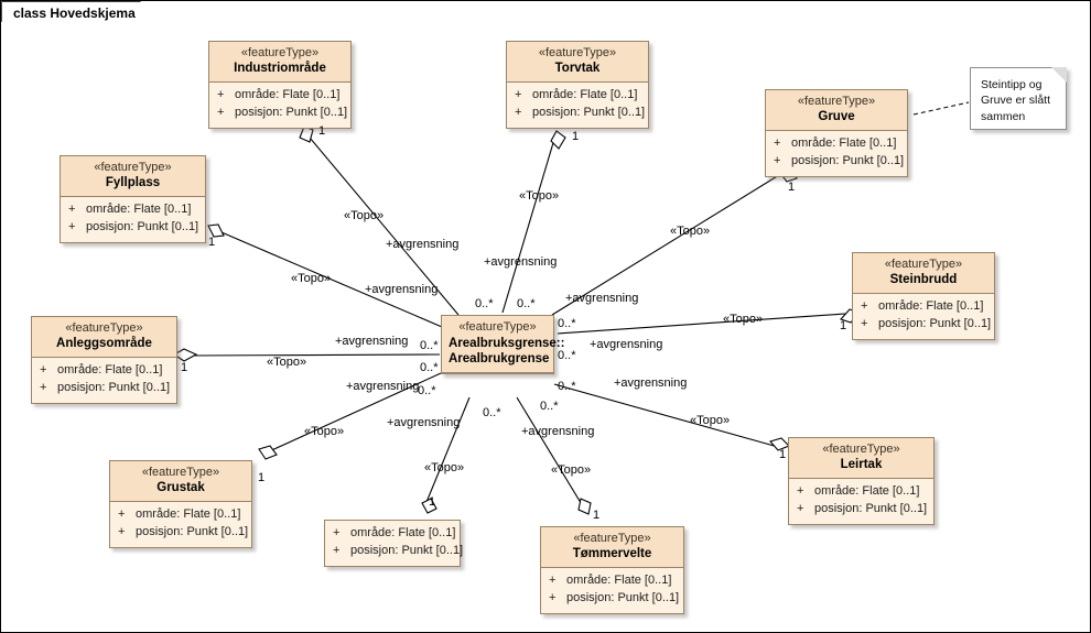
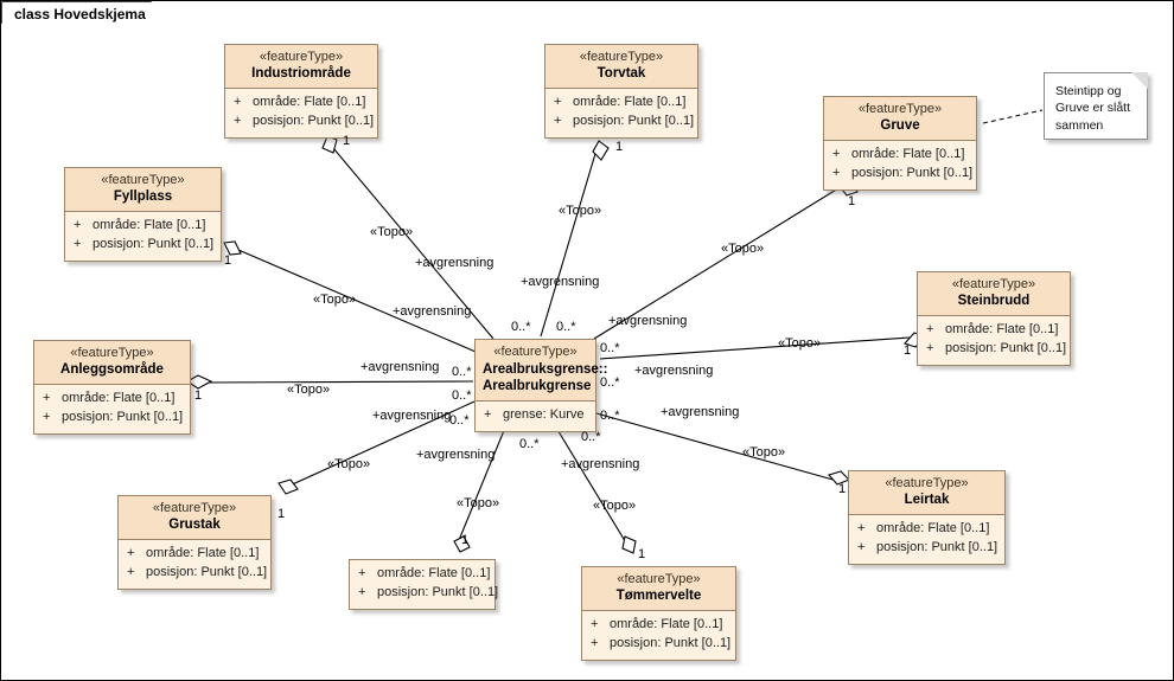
  class Hovedskjema
  «featureType»
  Industriområde
  + område: Flate [0..1]
  + posisjon: Punkt [0..1]
  «featureType»
  Torvtak
  + område: Flate [0..1]
  + posisjon: Punkt [0..1]
  «featureType»
  Gruve
  + område: Flate [0..1]
  + posisjon: Punkt [0..1]
  «featureType»
  Fyllplass
  + område: Flate [0..1]
  + posisjon: Punkt [0..1]
  «featureType»
  Steinbrudd
  + område: Flate [0..1]
  + posisjon: Punkt [0..1]
  «featureType»
  Anleggsområde
  + område: Flate [0..1]
  + posisjon: Punkt [0..1]
  «featureType»
  Arealbruksgrense::
  Arealbrukgrense
+ + grense: Kurve
  «featureType»
  Grustak
  + område: Flate [0..1]
  + posisjon: Punkt [0..1]
  + område: Flate [0..1]
  + posisjon: Punkt [0..1]
  «featureType»
  Tømmervelte
  + område: Flate [0..1]
  + posisjon: Punkt [0..1]
  «featureType»
  Leirtak
  + område: Flate [0..1]
  + posisjon: Punkt [0..1]
  Steintipp og
  Gruve er slått
  sammen
  «Topo»
  «Topo»
  «Topo»
  «Topo»
  «Topo»
  «Topo»
  «Topo»
  «Topo»
  «Topo»
  «Topo»
  +avgrensning
  +avgrensning
  +avgrensning
  +avgrensning
  +avgrensning
  +avgrensning
  +avgrensning
  +avgrensning
  +avgrensning
  +avgrensning
  1
  1
  1
  1
  1
  1
  1
  1
  1
  1
  0..*
  0..*
  0..*
  0..*
  0..*
  0..*
  0..*
  0..*
  0..*
  0..*
